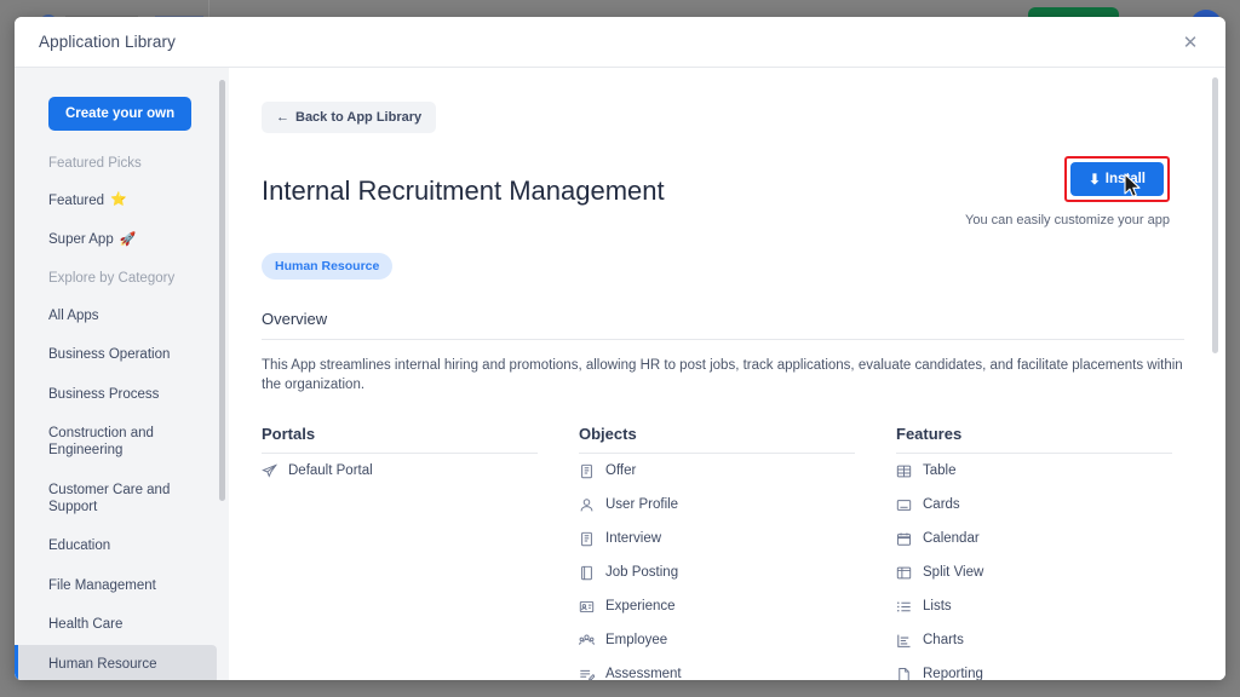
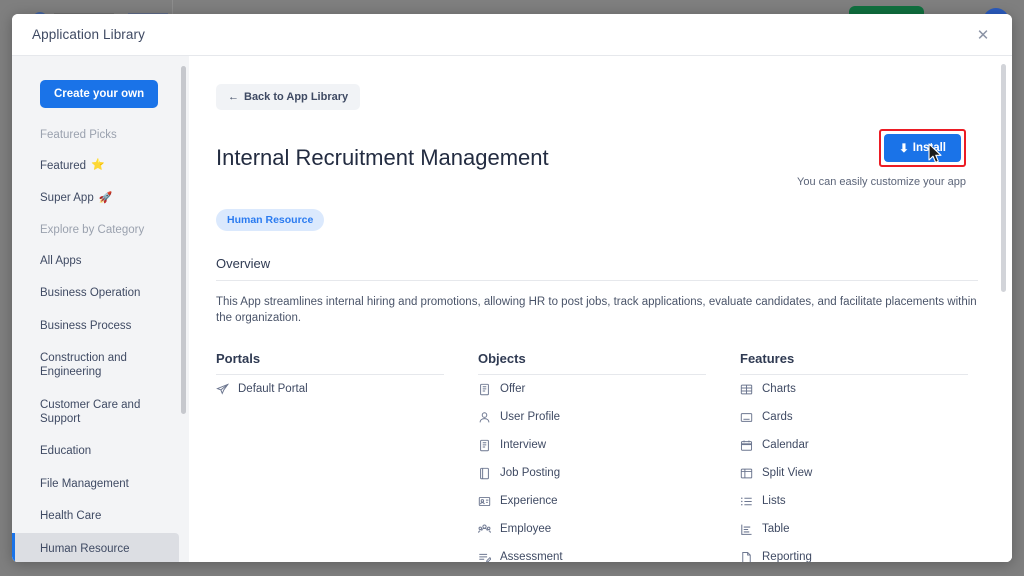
  Application Library
  ✕
  Create your own
  Featured Picks
  Featured
  ⭐
  Super App
  🚀
  Explore by Category
  All Apps
  Business Operation
  Business Process
  Construction and Engineering
  Customer Care and Support
  Education
  File Management
  Health Care
  Human Resource
  ←
  Back to App Library
  Internal Recruitment Management
  ⬇
  Insall
  You can easily customize your app
  Human Resource
  Overview
  This App streamlines internal hiring and promotions, allowing HR to post jobs, track applications, evaluate candidates, and facilitate placements within the organization.
  Portals
  Default Portal
  Objects
  Offer
  User Profile
  Interview
  Job Posting
  Experience
  Employee
  Assessment
  Features
- Table
+ Charts
  Cards
  Calendar
  Split View
  Lists
- Charts
+ Table
  Reporting
